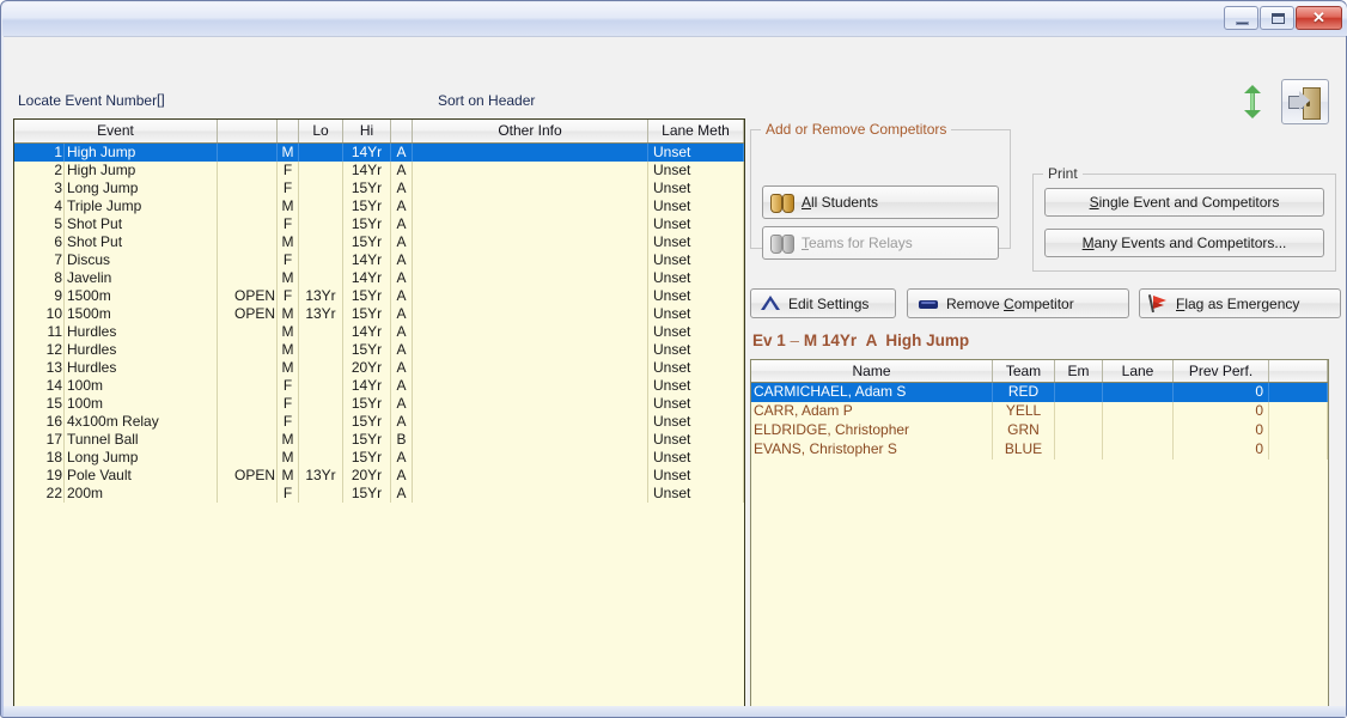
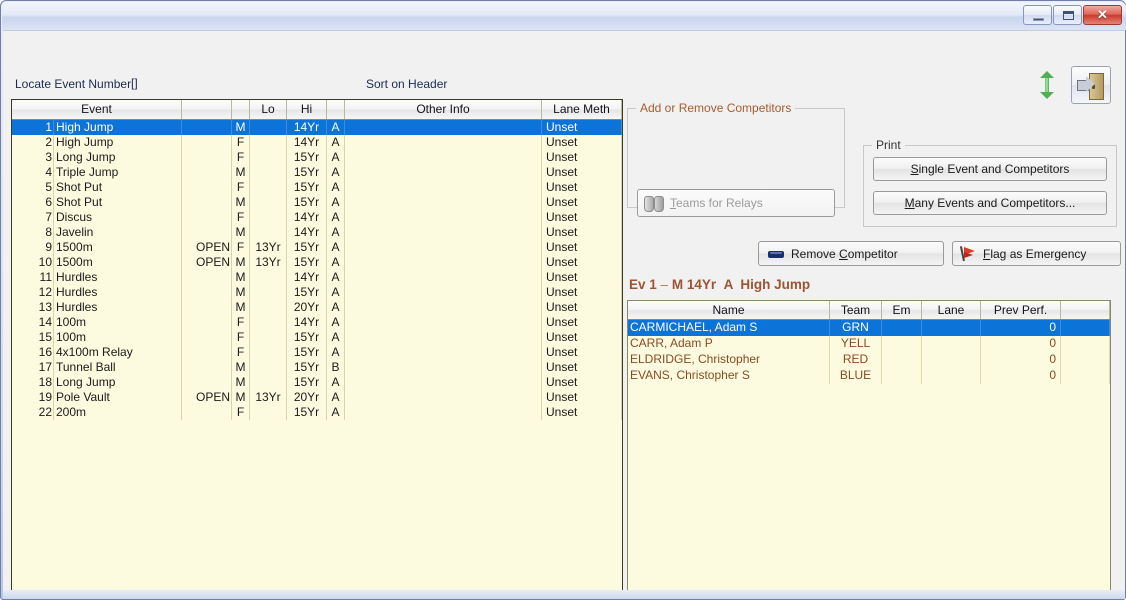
  ✕
  Locate Event Number
  []
  Sort on Header
  Event
  Lo
  Hi
  Other Info
  Lane Meth
  1
  High Jump
  M
  14Yr
  A
  Unset
  2
  High Jump
  F
  14Yr
  A
  Unset
  3
  Long Jump
  F
  15Yr
  A
  Unset
  4
  Triple Jump
  M
  15Yr
  A
  Unset
  5
  Shot Put
  F
  15Yr
  A
  Unset
  6
  Shot Put
  M
  15Yr
  A
  Unset
  7
  Discus
  F
  14Yr
  A
  Unset
  8
  Javelin
  M
  14Yr
  A
  Unset
  9
  1500m
  OPEN
  F
  13Yr
  15Yr
  A
  Unset
  10
  1500m
  OPEN
  M
  13Yr
  15Yr
  A
  Unset
  11
  Hurdles
  M
  14Yr
  A
  Unset
  12
  Hurdles
  M
  15Yr
  A
  Unset
  13
  Hurdles
  M
  20Yr
  A
  Unset
  14
  100m
  F
  14Yr
  A
  Unset
  15
  100m
  F
  15Yr
  A
  Unset
  16
  4x100m Relay
  F
  15Yr
  A
  Unset
  17
  Tunnel Ball
  M
  15Yr
  B
  Unset
  18
  Long Jump
  M
  15Yr
  A
  Unset
  19
  Pole Vault
  OPEN
  M
  13Yr
  20Yr
  A
  Unset
  22
  200m
  F
  15Yr
  A
  Unset
  Add or Remove Competitors
- All Students
  Teams for Relays
  Print
  Single Event and Competitors
  Many Events and Competitors...
- Edit Settings
  Remove Competitor
  Flag as Emergency
  Ev 1 – M 14Yr A High Jump
  Name
  Team
  Em
  Lane
  Prev Perf.
  CARMICHAEL, Adam S
- RED
+ GRN
  0
  CARR, Adam P
  YELL
  0
  ELDRIDGE, Christopher
- GRN
+ RED
  0
  EVANS, Christopher S
  BLUE
  0
